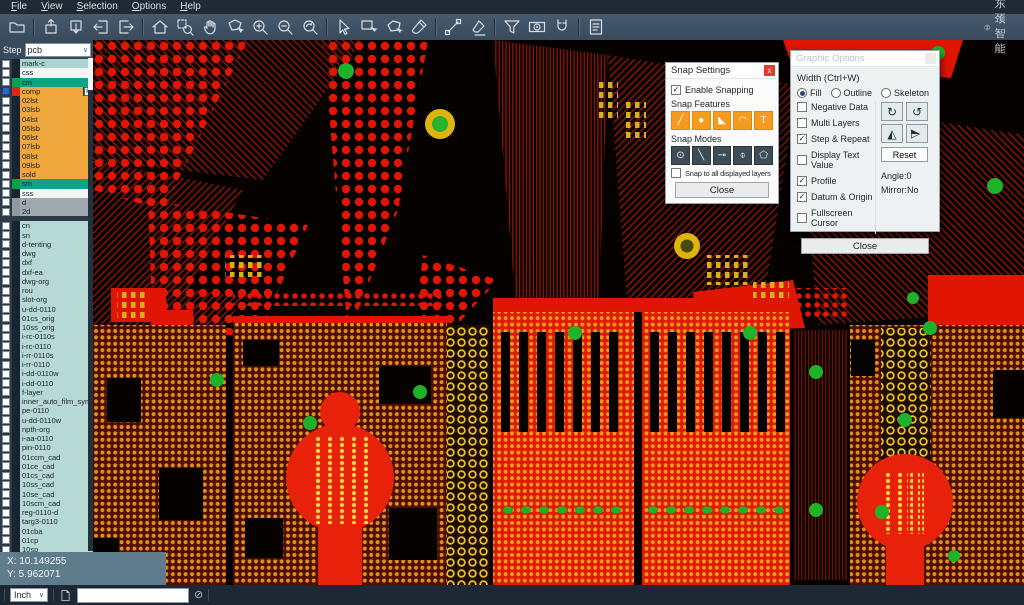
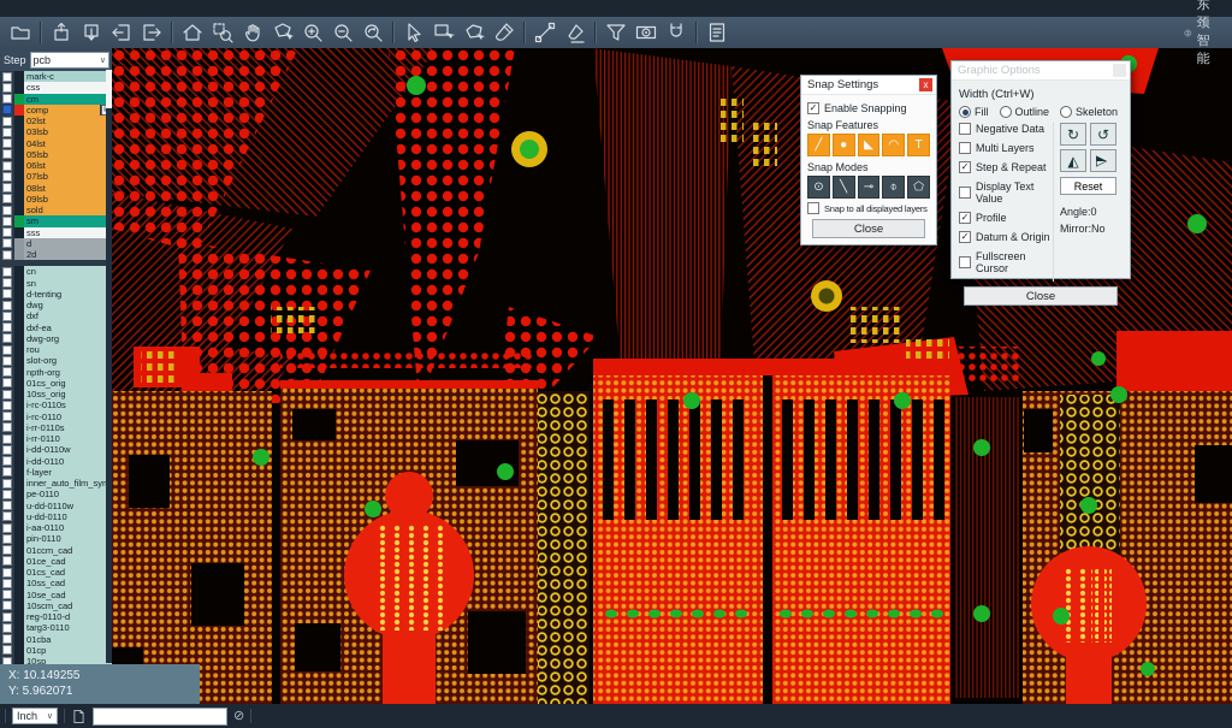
- File
- View
- Selection
- Options
- Help
  东颈智能
  Step
  pcb
  mark-c
  css
  cm
  comp
  02lst
  03lsb
  04lst
  05lsb
  06lst
  07lsb
  08lst
  09lsb
  sold
  sm
  sss
  d
  2d
  cn
  sn
  d-tenting
  dwg
  dxf
  dxf-ea
  dwg-org
  rou
  slot-org
- u-dd-0110
+ npth-org
  01cs_orig
  10ss_orig
  i-rc-0110s
  i-rc-0110
  i-rr-0110s
  i-rr-0110
  i-dd-0110w
  i-dd-0110
  f-layer
  inner_auto_film_sy
  pe-0110
  u-dd-0110w
- npth-org
+ u-dd-0110
  i-aa-0110
  pin-0110
  01ccm_cad
  01ce_cad
  01cs_cad
  10ss_cad
  10se_cad
  10scm_cad
  reg-0110-d
  targ3-0110
  01cba
  01cp
  10sp
  X: 10.149255
  Y: 5.962071
  Snap Settings
  x
  ✓
  Enable Snapping
  Snap Features
  ╱
  ●
  ◣
  ◠
  T
  Snap Modes
  ⊙
  ╲
  ⊸
  ⌽
  ⬠
  Snap to all displayed layers
  Close
  Graphic Options
  Width (Ctrl+W)
  Fill
  Outline
  Skeleton
  Negative Data
  Multi Layers
  ✓
  Step & Repeat
  Display Text Value
  ✓
  Profile
  ✓
  Datum & Origin
  Fullscreen Cursor
  ↻
  ↺
  ◭
  Reset
  Angle:0
  Mirror:No
  Close
  Inch
  ⊘
